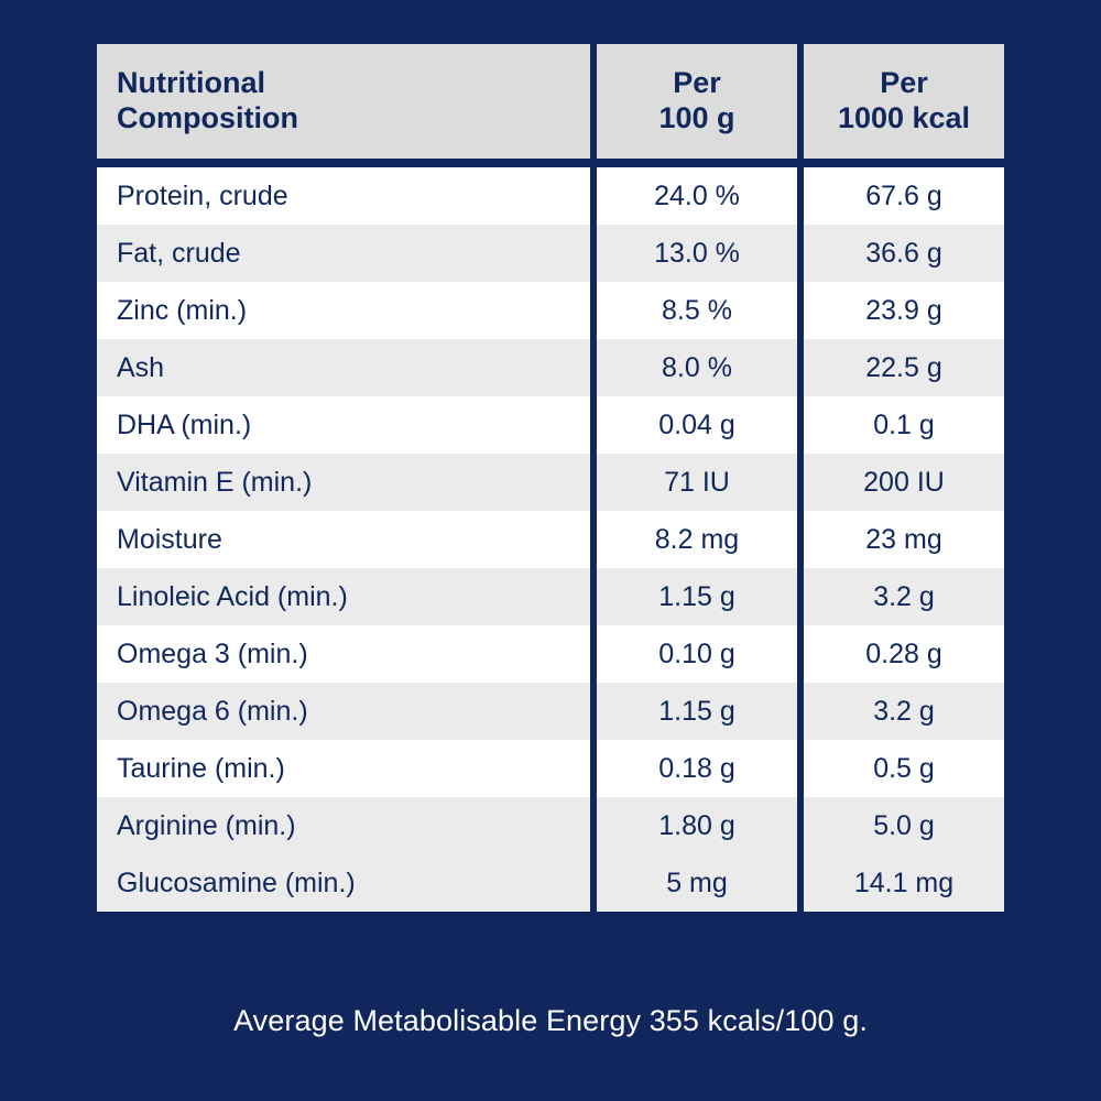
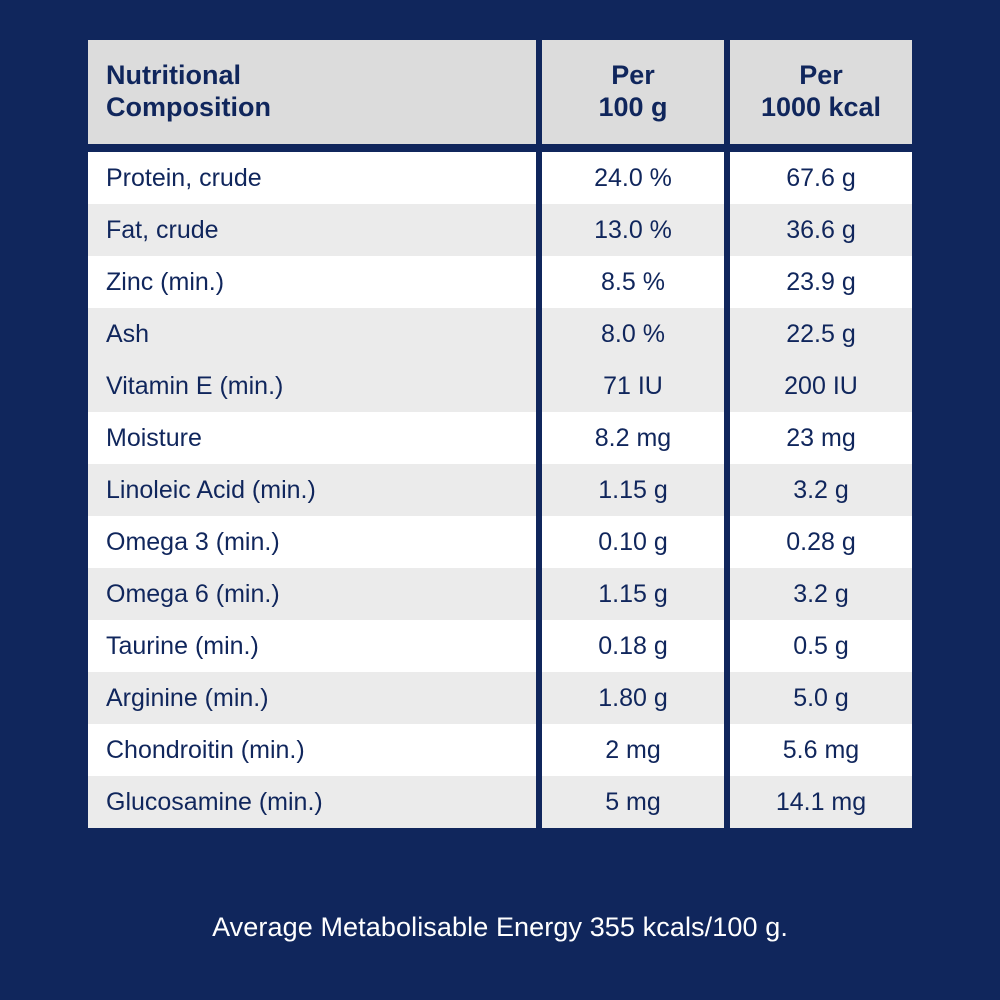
  Nutritional Composition	Per 100 g	Per 1000 kcal
  Protein, crude	24.0 %	67.6 g
  Fat, crude	13.0 %	36.6 g
  Zinc (min.)	8.5 %	23.9 g
  Ash	8.0 %	22.5 g
- DHA (min.)	0.04 g	0.1 g
  Vitamin E (min.)	71 IU	200 IU
  Moisture	8.2 mg	23 mg
  Linoleic Acid (min.)	1.15 g	3.2 g
  Omega 3 (min.)	0.10 g	0.28 g
  Omega 6 (min.)	1.15 g	3.2 g
  Taurine (min.)	0.18 g	0.5 g
  Arginine (min.)	1.80 g	5.0 g
+ Chondroitin (min.)	2 mg	5.6 mg
  Glucosamine (min.)	5 mg	14.1 mg
  Average Metabolisable Energy 355 kcals/100 g.
